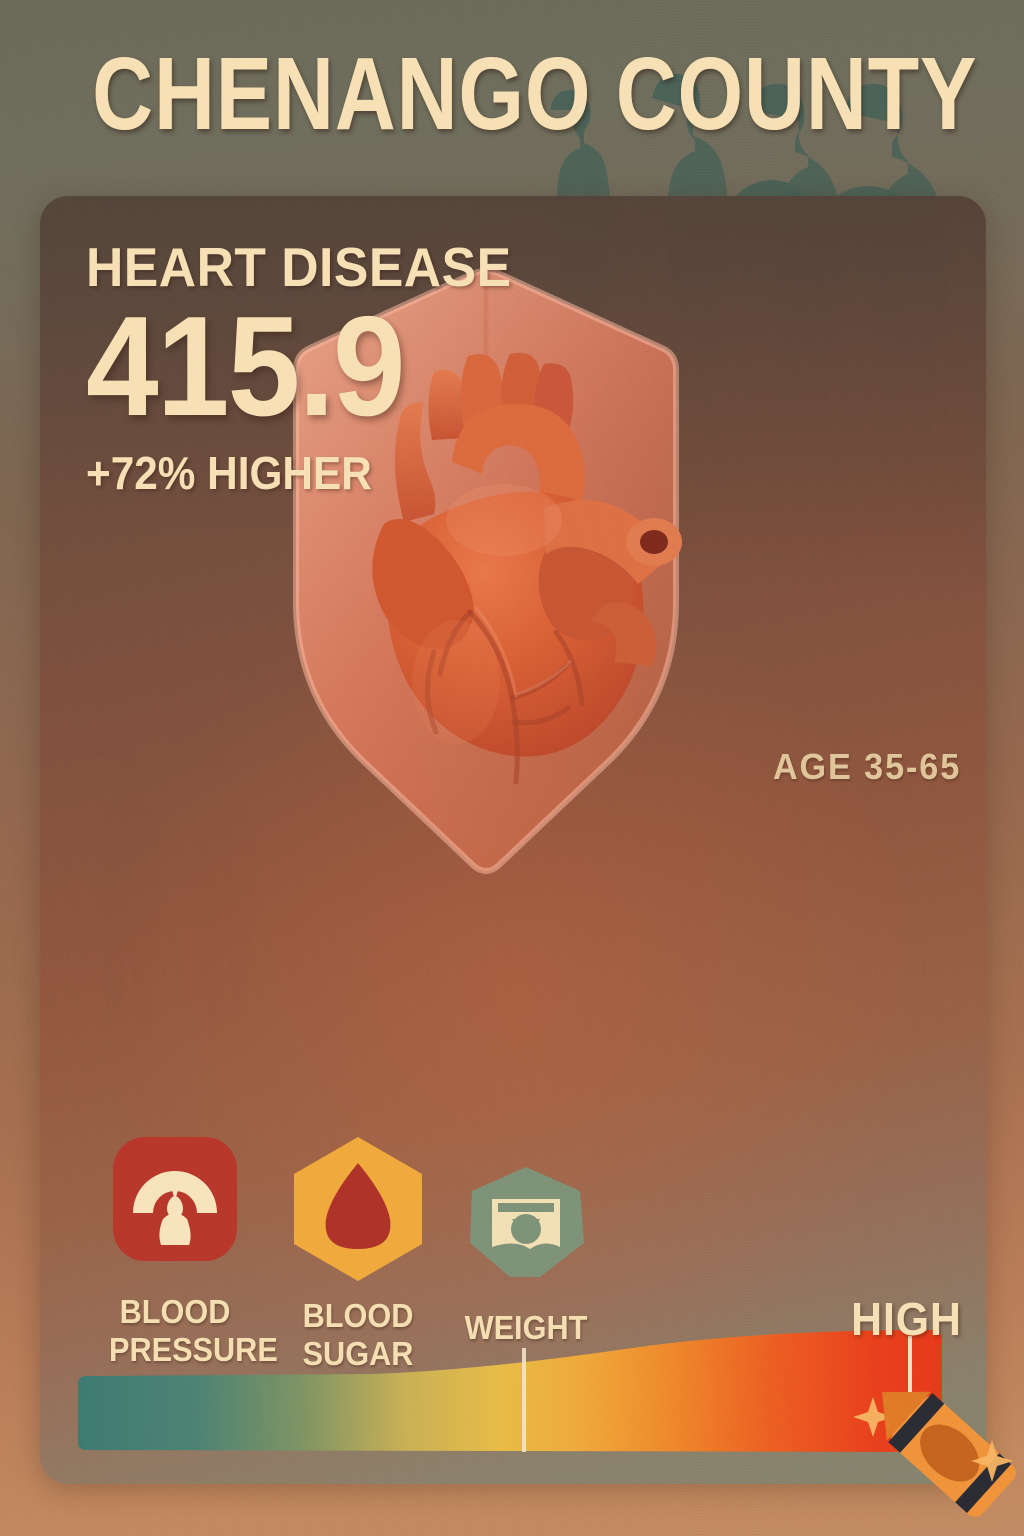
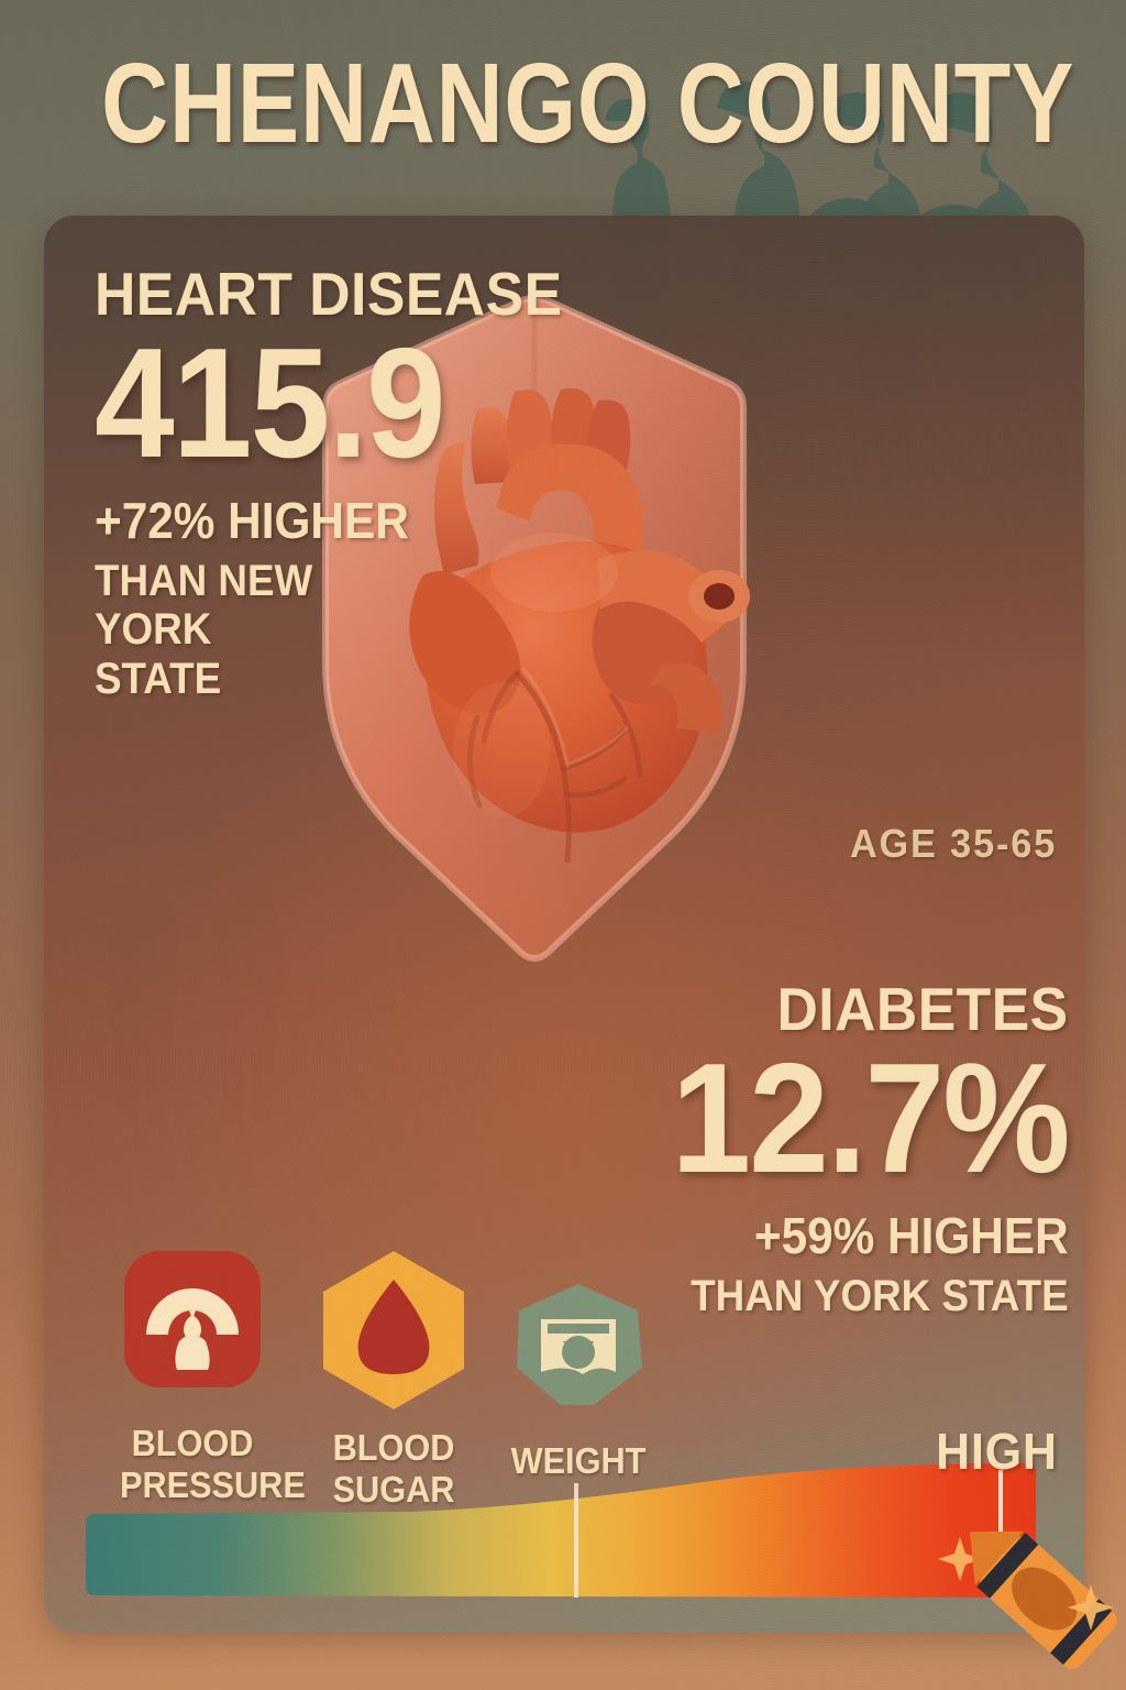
  CHENANGO COUNT
  HEART DISEASE
  415.9
  +72% HIGHER
+ THAN NEW YORK STATE
+ DIABETES
+ 12.7%
+ +59% HIGHER
+ THAN YORK STATE
  AGE 35-65
  BLOOD
  PRESSU
  BLOOD
  SUGAR
  WEIGHT
  HIGH
